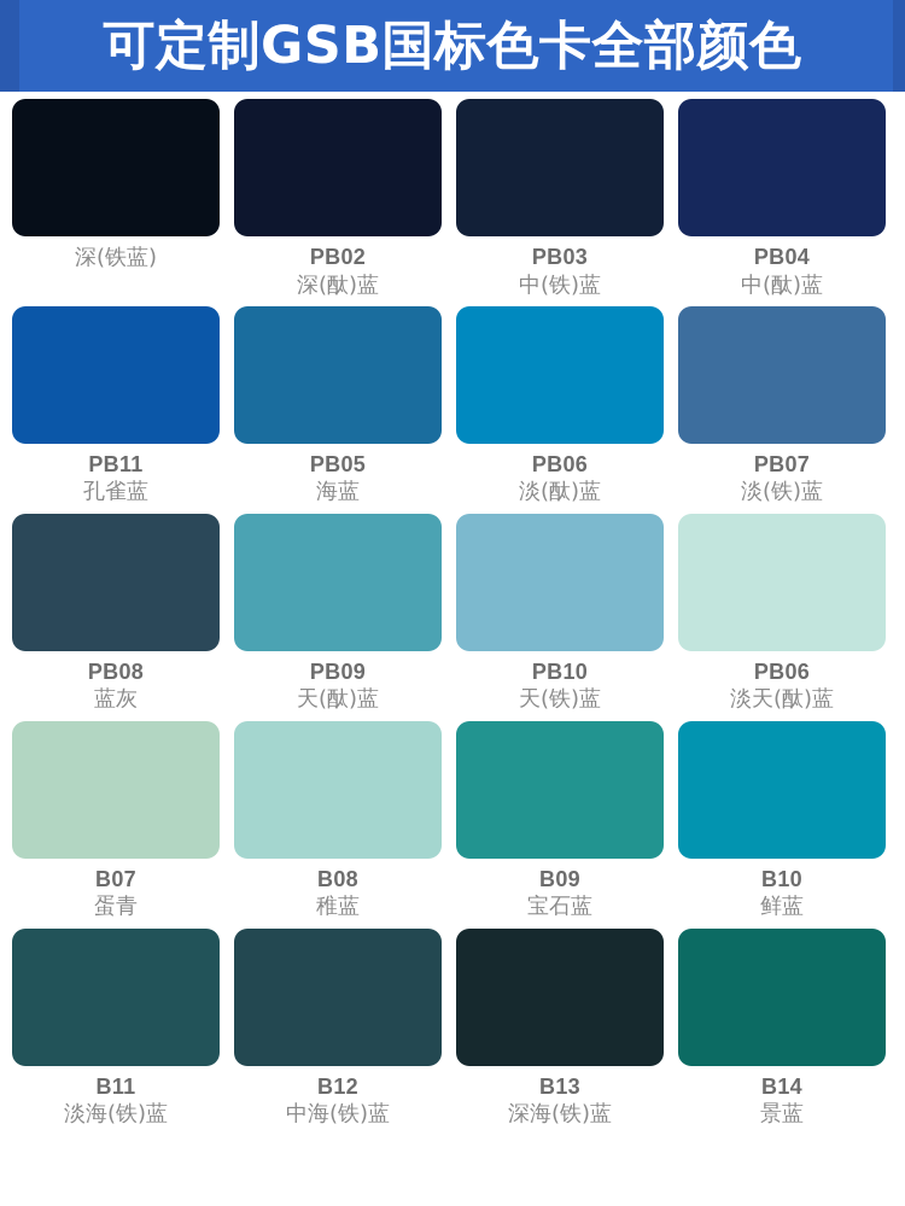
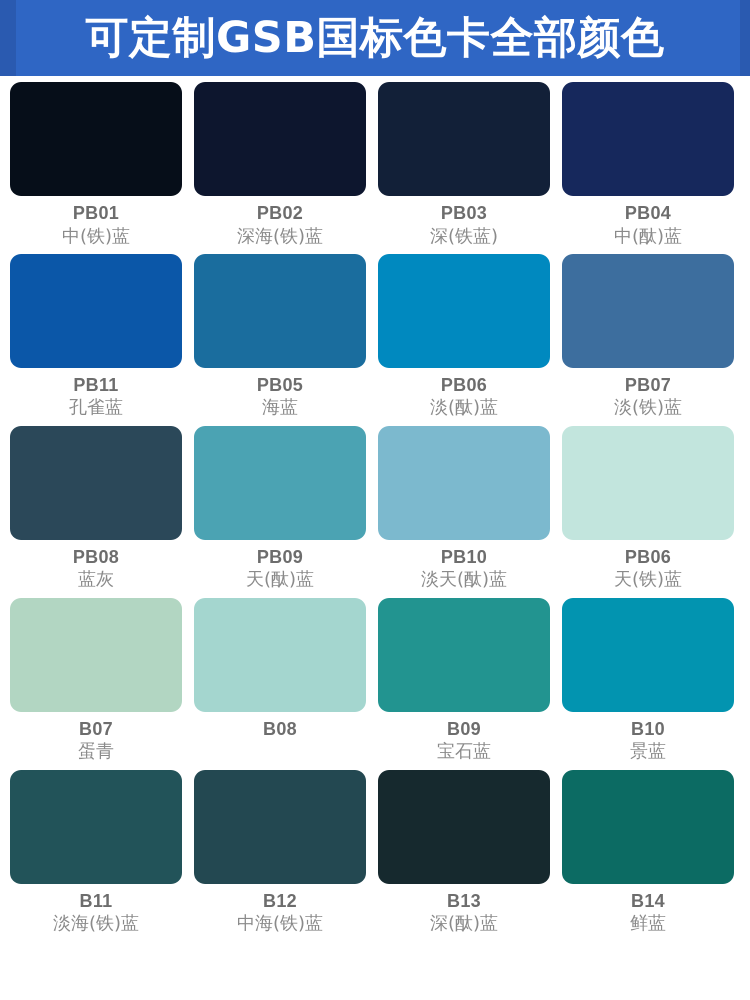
  可定制GSB国标色卡全部颜色
+ PB01
- 深(铁蓝)
+ 中(铁)蓝
  PB02
- 深(酞)蓝
+ 深海(铁)蓝
  PB03
- 中(铁)蓝
+ 深(铁蓝)
  PB04
  中(酞)蓝
  PB11
  孔雀蓝
  PB05
  海蓝
  PB06
  淡(酞)蓝
  PB07
  淡(铁)蓝
  PB08
  蓝灰
  PB09
  天(酞)蓝
  PB10
- 天(铁)蓝
+ 淡天(酞)蓝
  PB06
- 淡天(酞)蓝
+ 天(铁)蓝
  B07
  蛋青
  B08
- 稚蓝
  B09
  宝石蓝
  B10
- 鲜蓝
+ 景蓝
  B11
  淡海(铁)蓝
  B12
  中海(铁)蓝
  B13
- 深海(铁)蓝
+ 深(酞)蓝
  B14
- 景蓝
+ 鲜蓝
